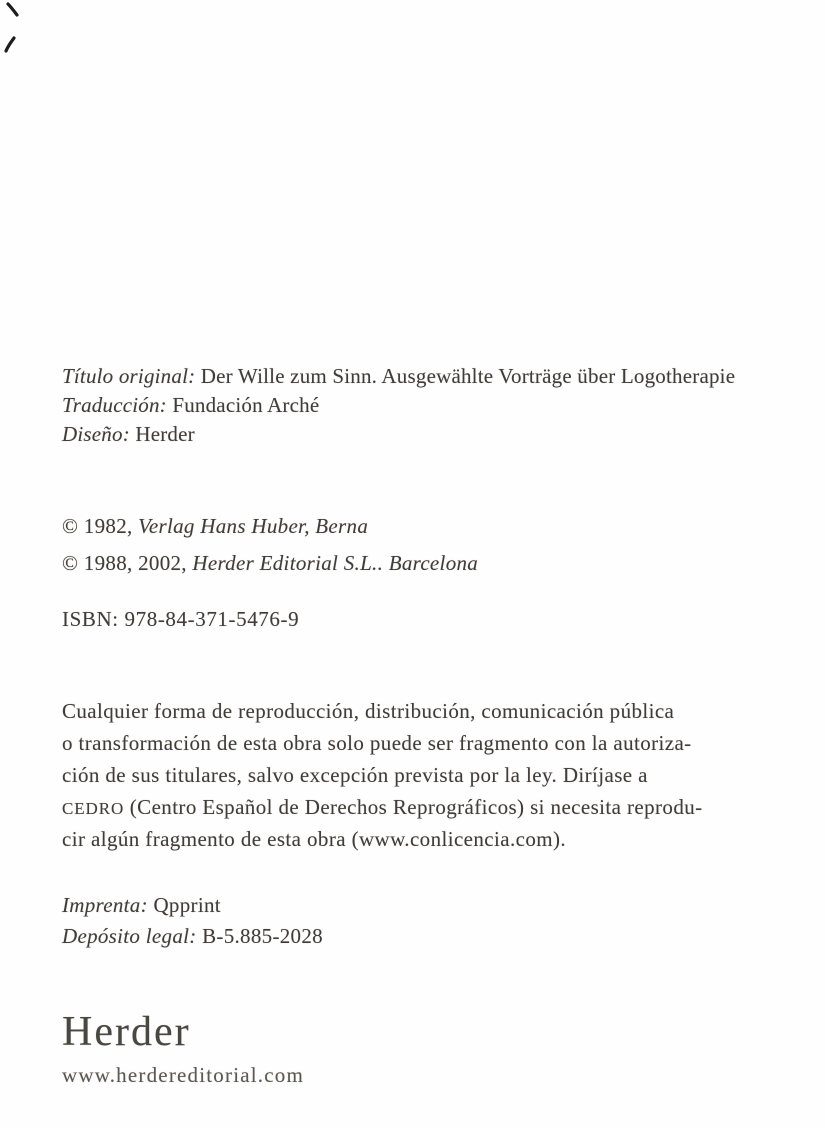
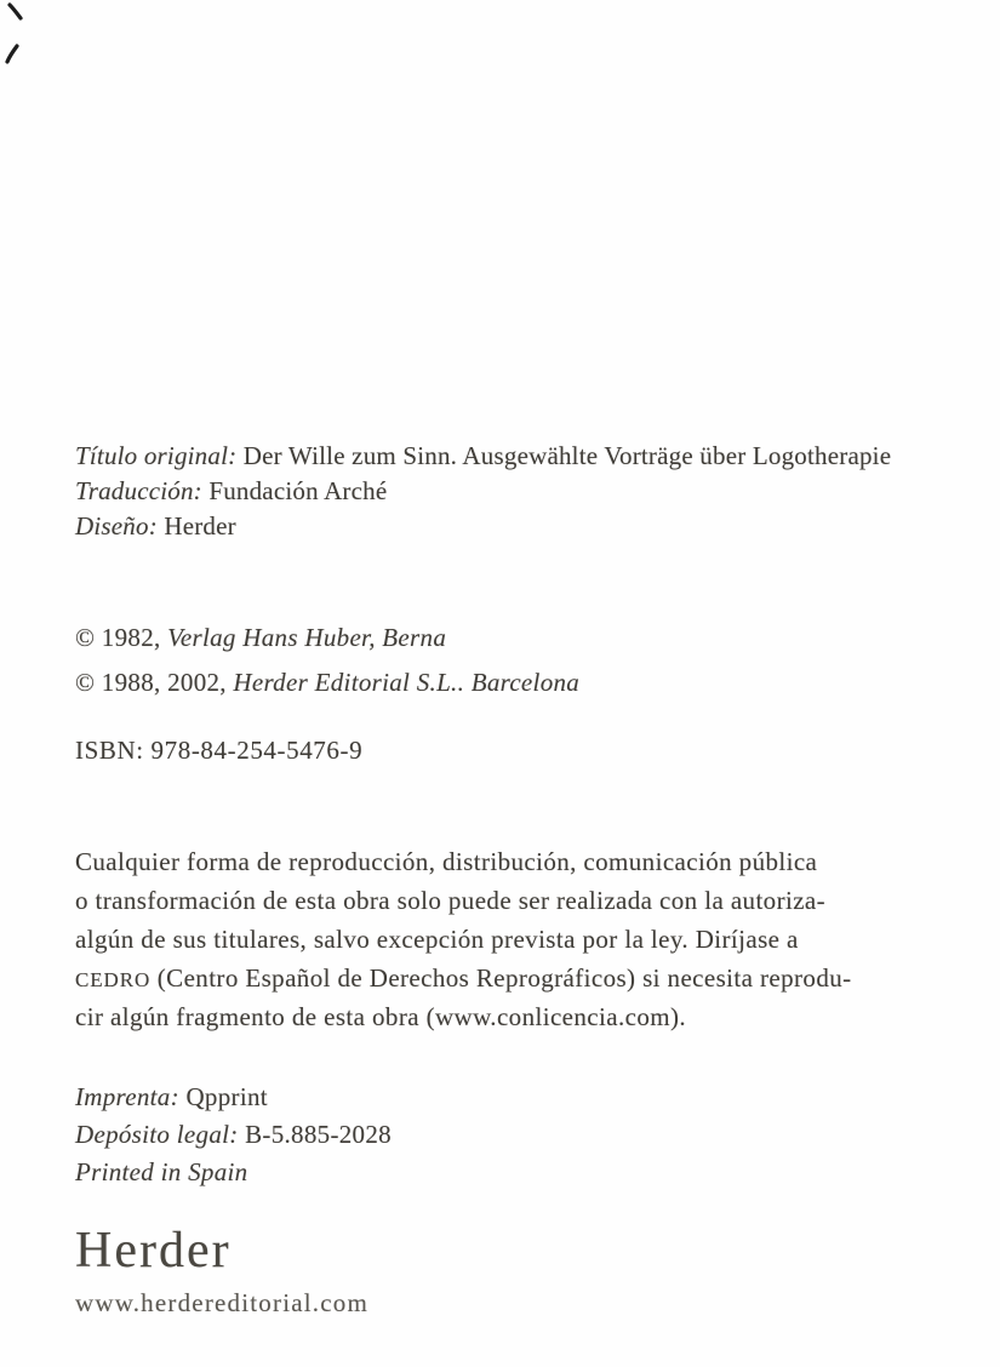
  Título original: Der Wille zum Sinn. Ausgewählte Vorträge über Logotherapie
  Traducción: Fundación Arché
  Diseño: Herder
  © 1982, Verlag Hans Huber, Berna
  © 1988, 2002, Herder Editorial S.L.. Barcelona
- ISBN: 978-84-371-5476-9
+ ISBN: 978-84-254-5476-9
  Cualquier forma de reproducción, distribución, comunicación pública
- o transformación de esta obra solo puede ser fragmento con la autoriza-
+ o transformación de esta obra solo puede ser realizada con la autoriza-
- ción de sus titulares, salvo excepción prevista por la ley. Diríjase a
+ algún de sus titulares, salvo excepción prevista por la ley. Diríjase a
  CEDRO (Centro Español de Derechos Reprográficos) si necesita reprodu-
  cir algún fragmento de esta obra (www.conlicencia.com).
  Imprenta: Qpprint
  Depósito legal: B-5.885-2028
+ Printed in Spain
  Herder
  www.herdereditorial.com
